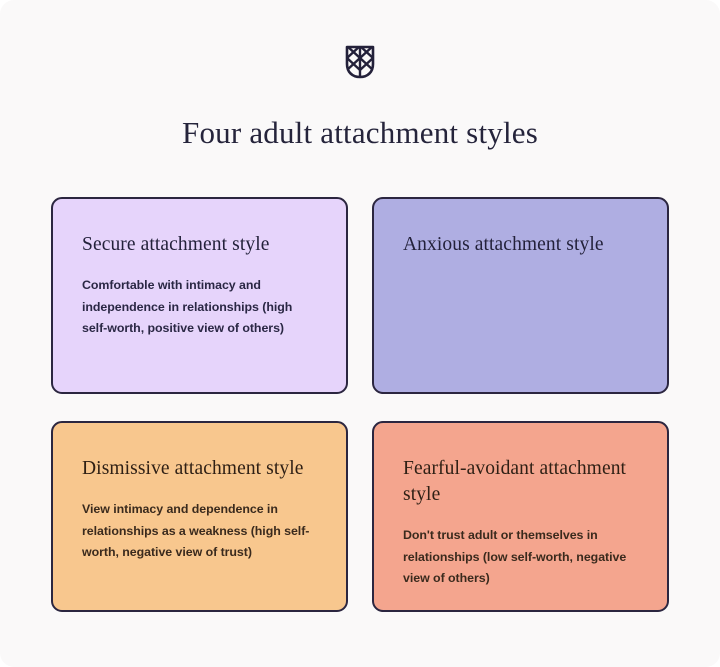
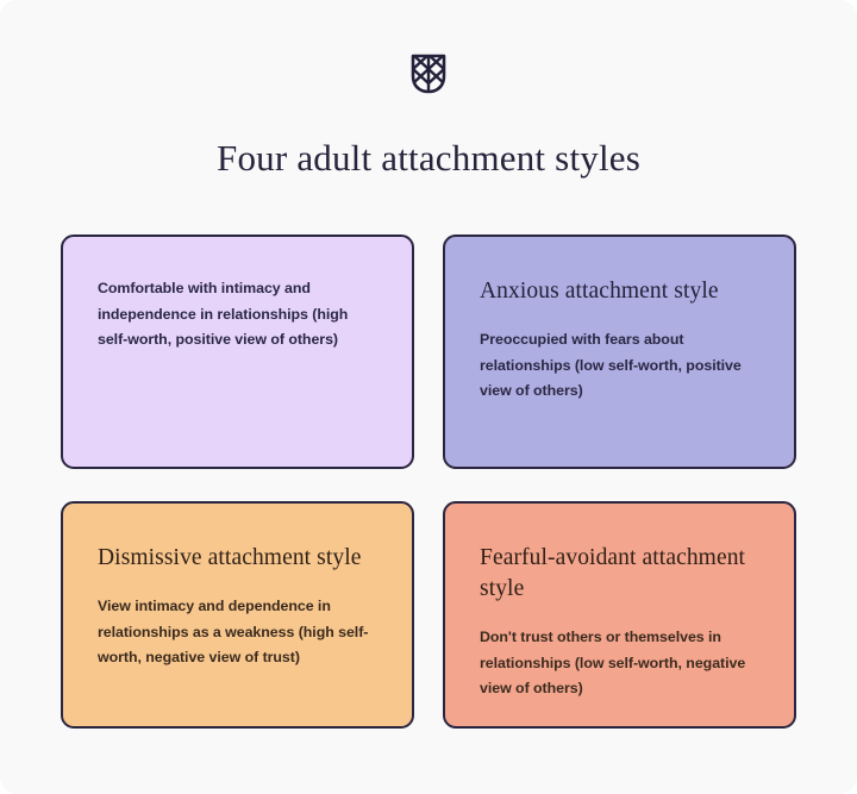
  Four adult attachment styles
- Secure attachment style
  Comfortable with intimacy and independence in relationships (high self-worth, positive view of others)
  Anxious attachment style
+ Preoccupied with fears about relationships (low self-worth, positive view of others)
  Dismissive attachment style
  View intimacy and dependence in relationships as a weakness (high self-worth, negative view of trust)
  Fearful-avoidant attachment style
- Don't trust adult or themselves in relationships (low self-worth, negative view of others)
+ Don't trust others or themselves in relationships (low self-worth, negative view of others)
